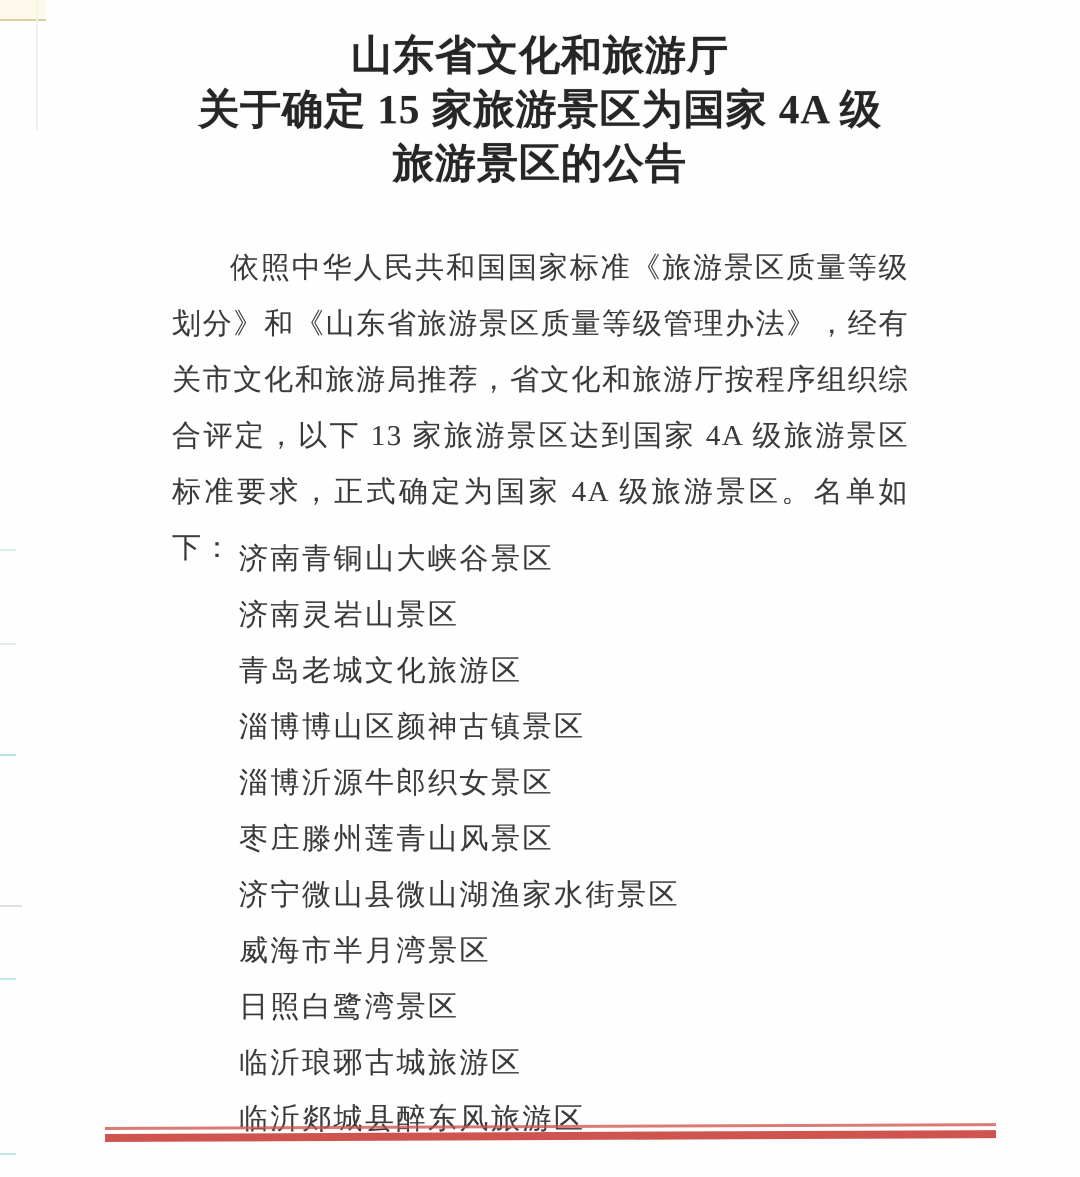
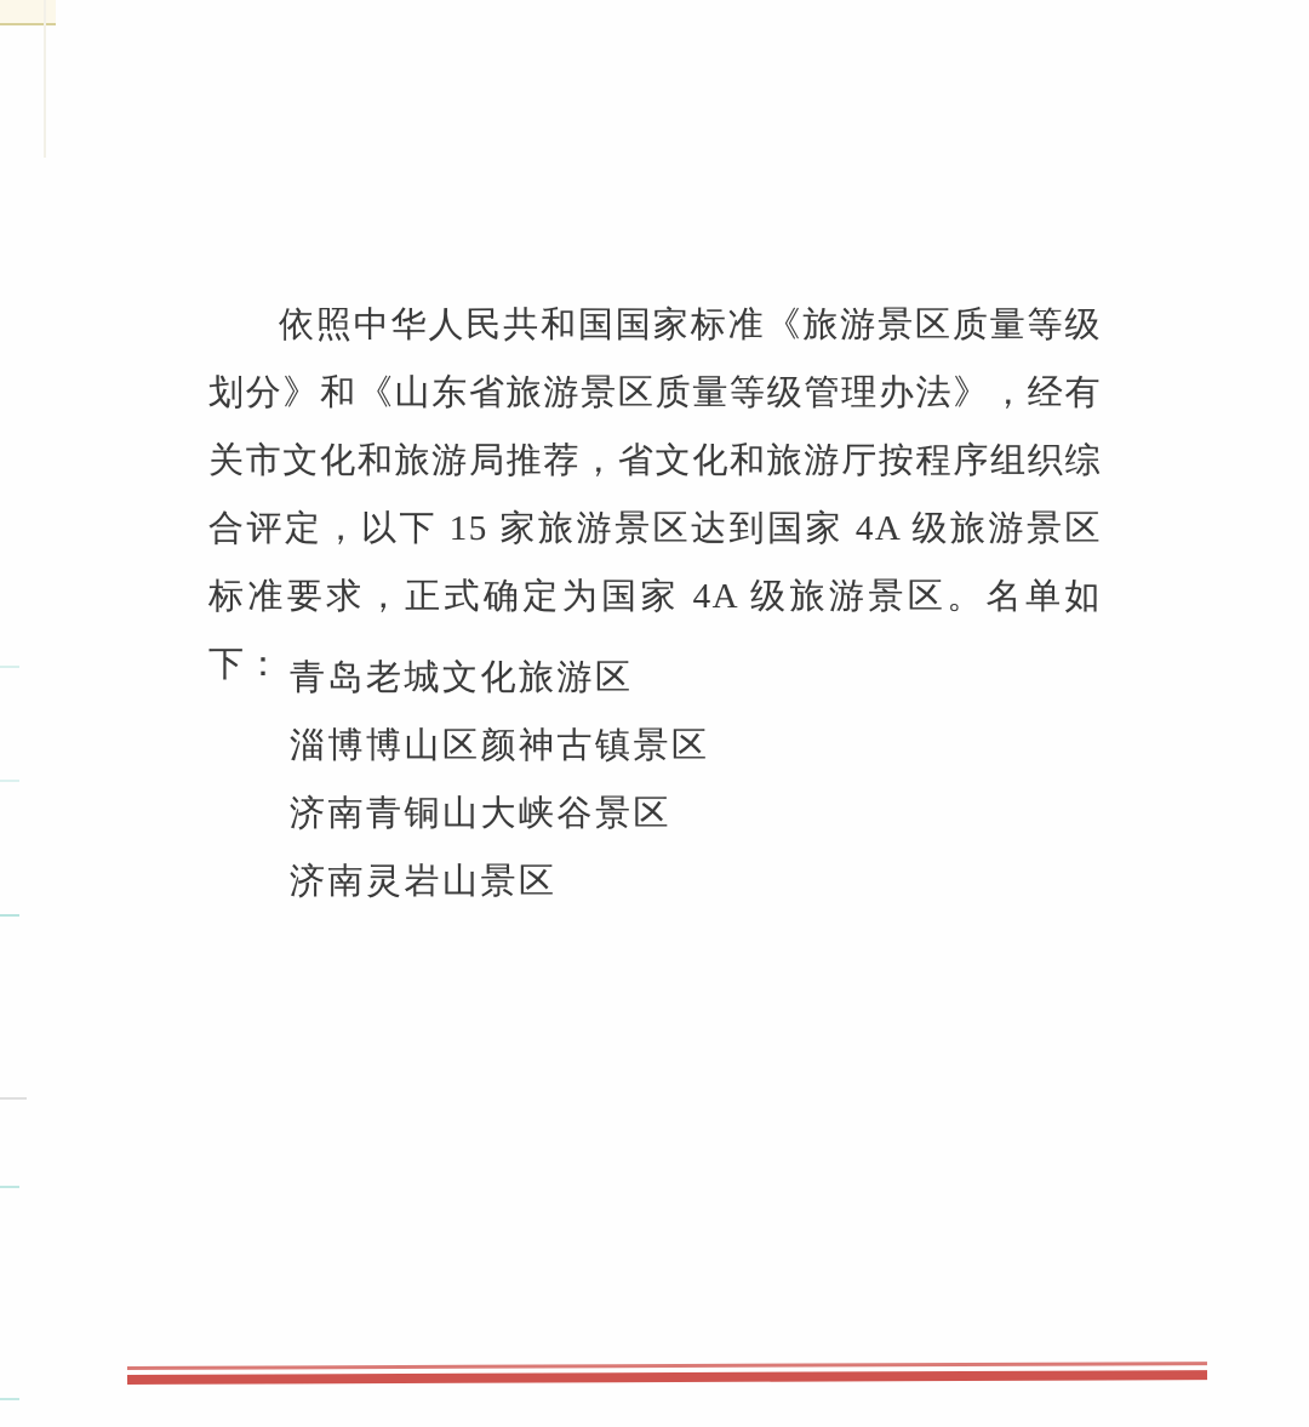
- 山东省文化和旅游厅
- 关于确定 15 家旅游景区为国家 4A 级
- 旅游景区的公告
- 依照中华人民共和国国家标准《旅游景区质量等级划分》和《山东省旅游景区质量等级管理办法》，经有关市文化和旅游局推荐，省文化和旅游厅按程序组织综合评定，以下 13 家旅游景区达到国家 4A 级旅游景区标准要求，正式确定为国家 4A 级旅游景区。名单如下：
+ 依照中华人民共和国国家标准《旅游景区质量等级划分》和《山东省旅游景区质量等级管理办法》，经有关市文化和旅游局推荐，省文化和旅游厅按程序组织综合评定，以下 15 家旅游景区达到国家 4A 级旅游景区标准要求，正式确定为国家 4A 级旅游景区。名单如下：
- 济南青铜山大峡谷景区
+ 青岛老城文化旅游区
- 济南灵岩山景区
+ 淄博博山区颜神古镇景区
- 青岛老城文化旅游区
+ 济南青铜山大峡谷景区
- 淄博博山区颜神古镇景区
+ 济南灵岩山景区
- 淄博沂源牛郎织女景区
- 枣庄滕州莲青山风景区
- 济宁微山县微山湖渔家水街景区
- 威海市半月湾景区
- 日照白鹭湾景区
- 临沂琅琊古城旅游区
- 临沂郯城县醉东风旅游区
